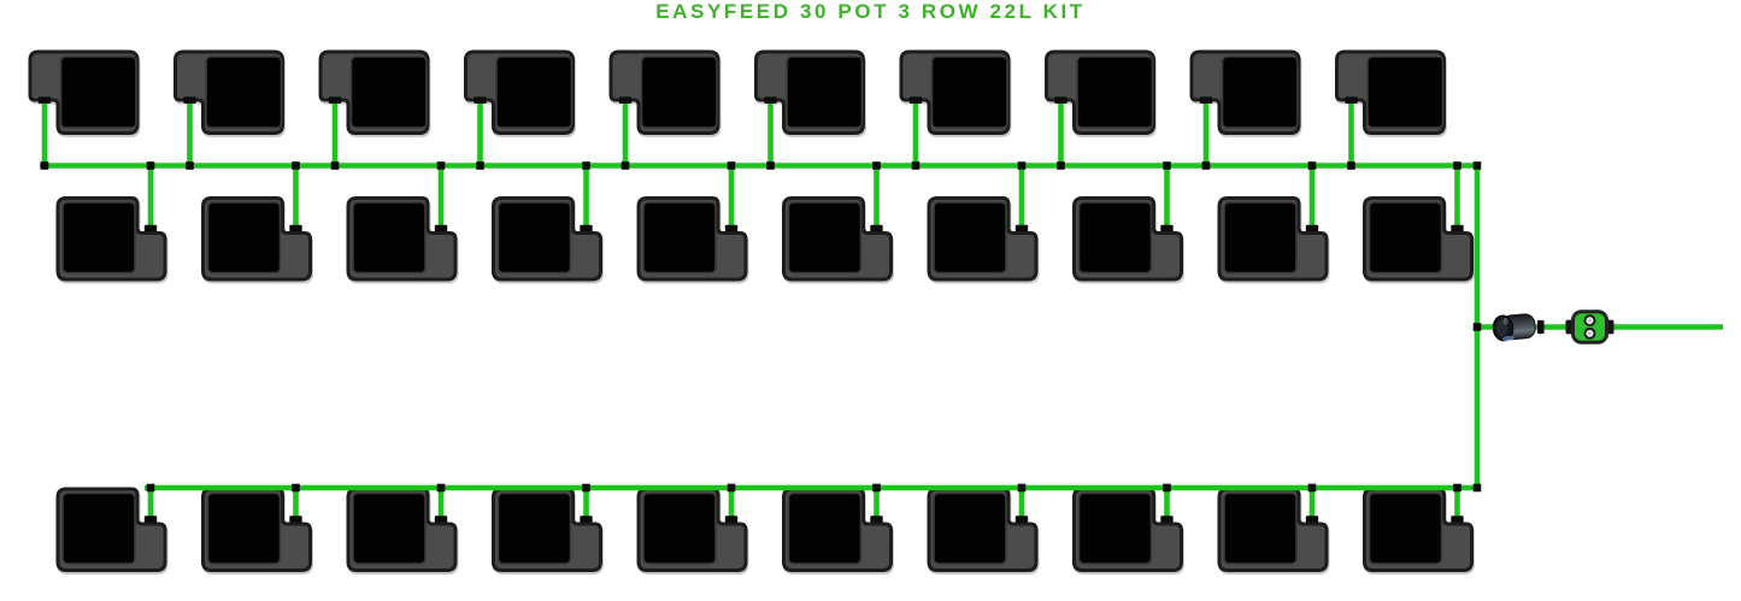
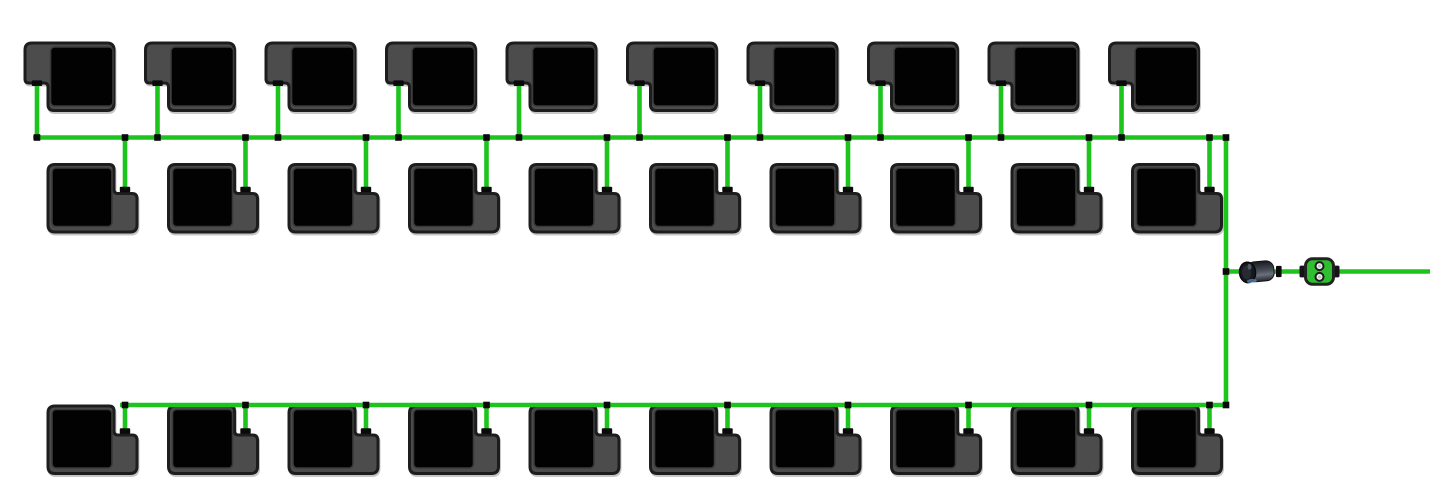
- EASYFEED 30 POT 3 ROW 22L KIT
